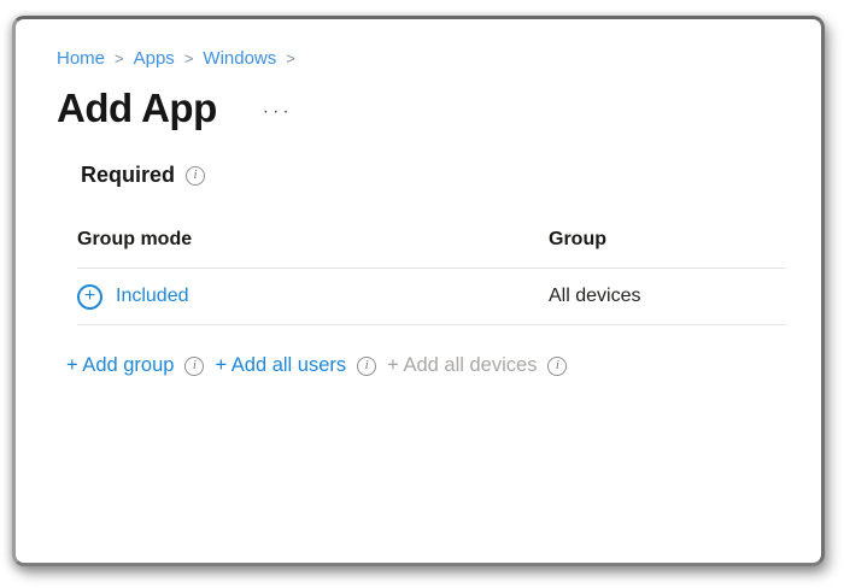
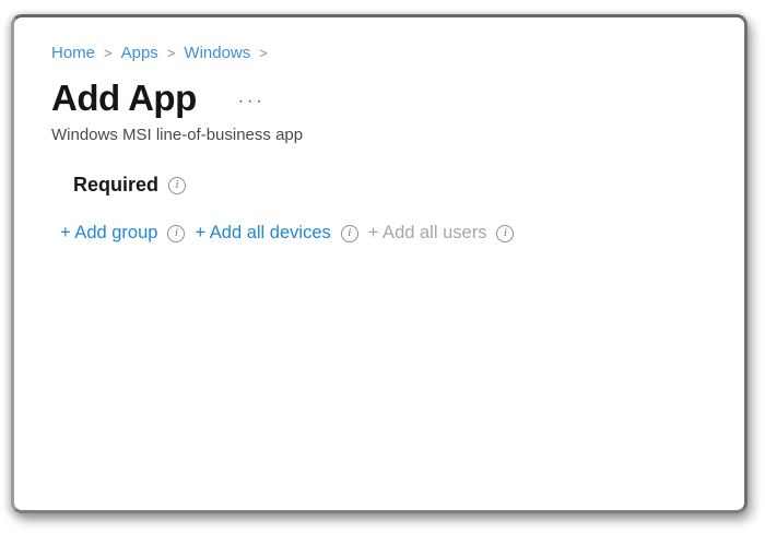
  Home
  >
  Apps
  >
  Windows
  >
  Add App
  ···
+ Windows MSI line-of-business app
  Required
  i
- Group mode
- Group
- +
- Included
- All devices
  + Add group
  i
- + Add all users
+ + Add all devices
  i
- + Add all devices
+ + Add all users
  i
